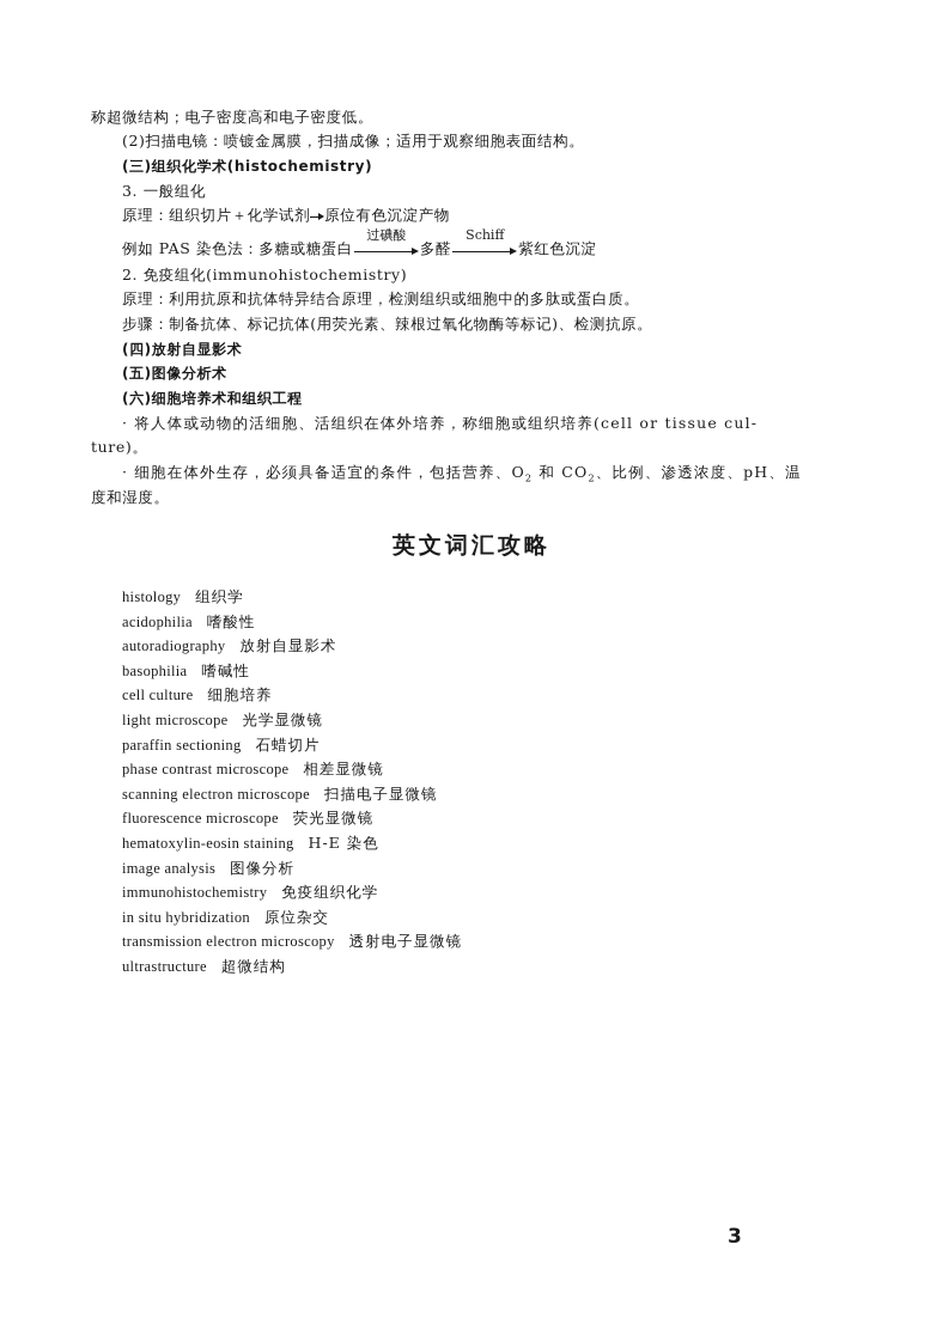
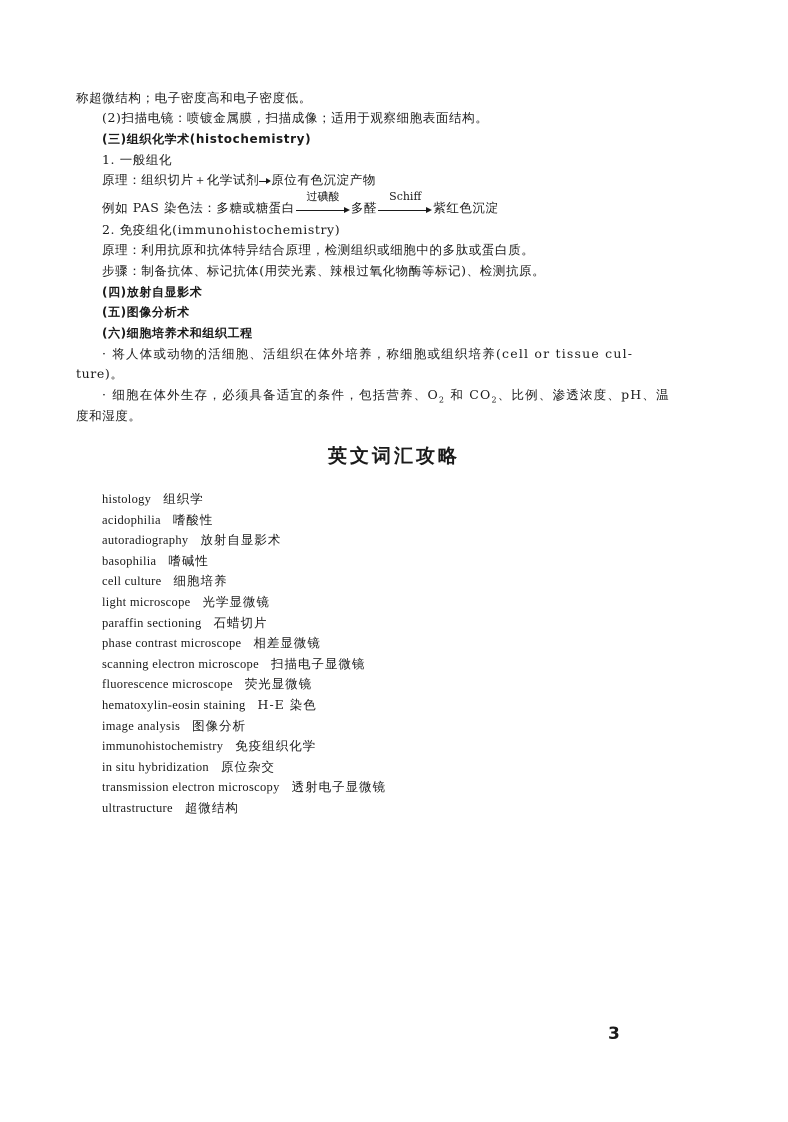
  称超微结构；电子密度高和电子密度低。
  (2)扫描电镜：喷镀金属膜，扫描成像；适用于观察细胞表面结构。
  (三)组织化学术(histochemistry)
- 3. 一般组化
+ 1. 一般组化
  原理：组织切片＋化学试剂 原位有色沉淀产物
  例如 PAS 染色法：多糖或糖蛋白
  过碘酸
  多醛
  Schiff
  紫红色沉淀
  2. 免疫组化(immunohistochemistry)
  原理：利用抗原和抗体特异结合原理，检测组织或细胞中的多肽或蛋白质。
  步骤：制备抗体、标记抗体(用荧光素、辣根过氧化物酶等标记)、检测抗原。
  (四)放射自显影术
  (五)图像分析术
  (六)细胞培养术和组织工程
  · 将人体或动物的活细胞、活组织在体外培养，称细胞或组织培养(cell or tissue cul-
  ture)。
  · 细胞在体外生存，必须具备适宜的条件，包括营养、O2 和 CO2、比例、渗透浓度、pH、温
  度和湿度。
  英文词汇攻略
  histology 组织学
  acidophilia 嗜酸性
  autoradiography 放射自显影术
  basophilia 嗜碱性
  cell culture 细胞培养
  light microscope 光学显微镜
  paraffin sectioning 石蜡切片
  phase contrast microscope 相差显微镜
  scanning electron microscope 扫描电子显微镜
  fluorescence microscope 荧光显微镜
  hematoxylin-eosin staining H-E 染色
  image analysis 图像分析
  immunohistochemistry 免疫组织化学
  in situ hybridization 原位杂交
  transmission electron microscopy 透射电子显微镜
  ultrastructure 超微结构
  3
